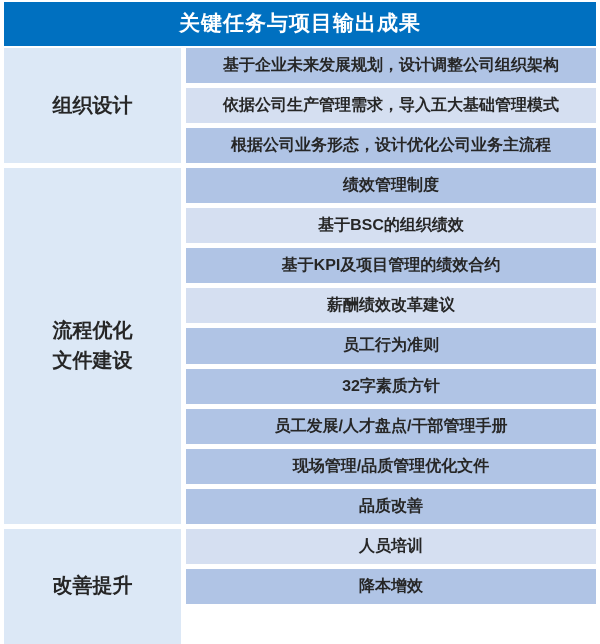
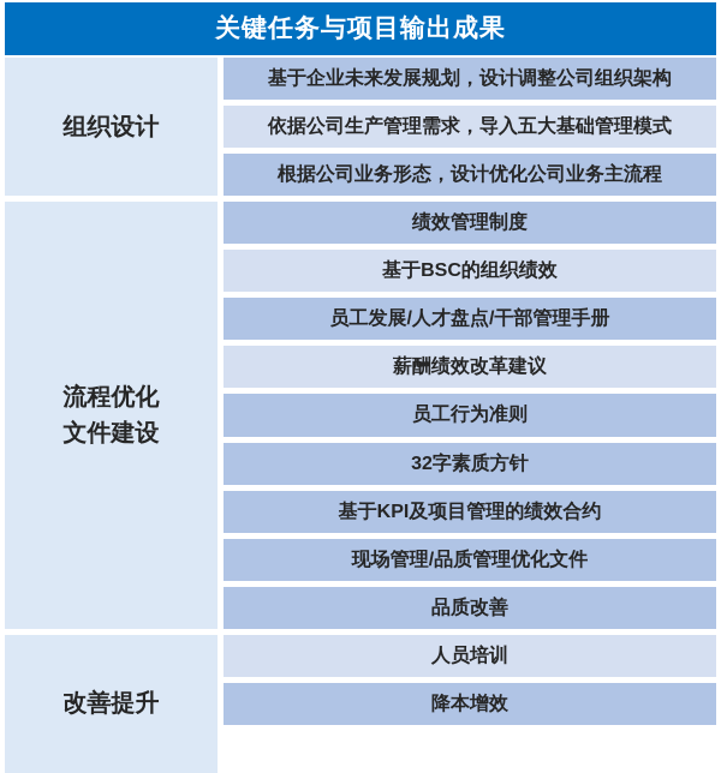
  关键任务与项目输出成果
  组织设计
  流程优化
  文件建设
  改善提升
  基于企业未来发展规划，设计调整公司组织架构
  依据公司生产管理需求，导入五大基础管理模式
  根据公司业务形态，设计优化公司业务主流程
  绩效管理制度
  基于BSC的组织绩效
- 基于KPI及项目管理的绩效合约
+ 员工发展/人才盘点/干部管理手册
  薪酬绩效改革建议
  员工行为准则
  32字素质方针
- 员工发展/人才盘点/干部管理手册
+ 基于KPI及项目管理的绩效合约
  现场管理/品质管理优化文件
  品质改善
  人员培训
  降本增效
